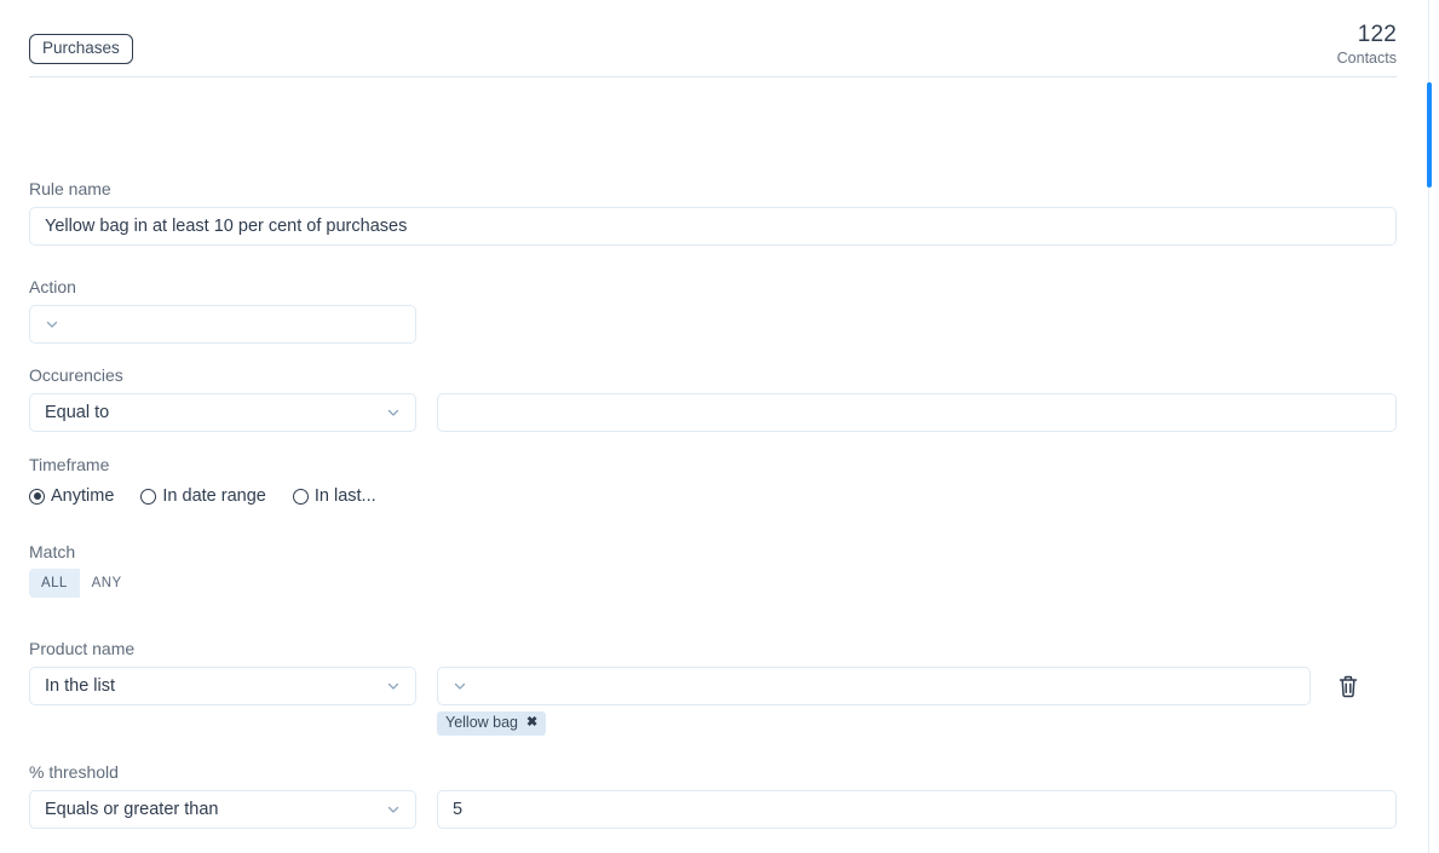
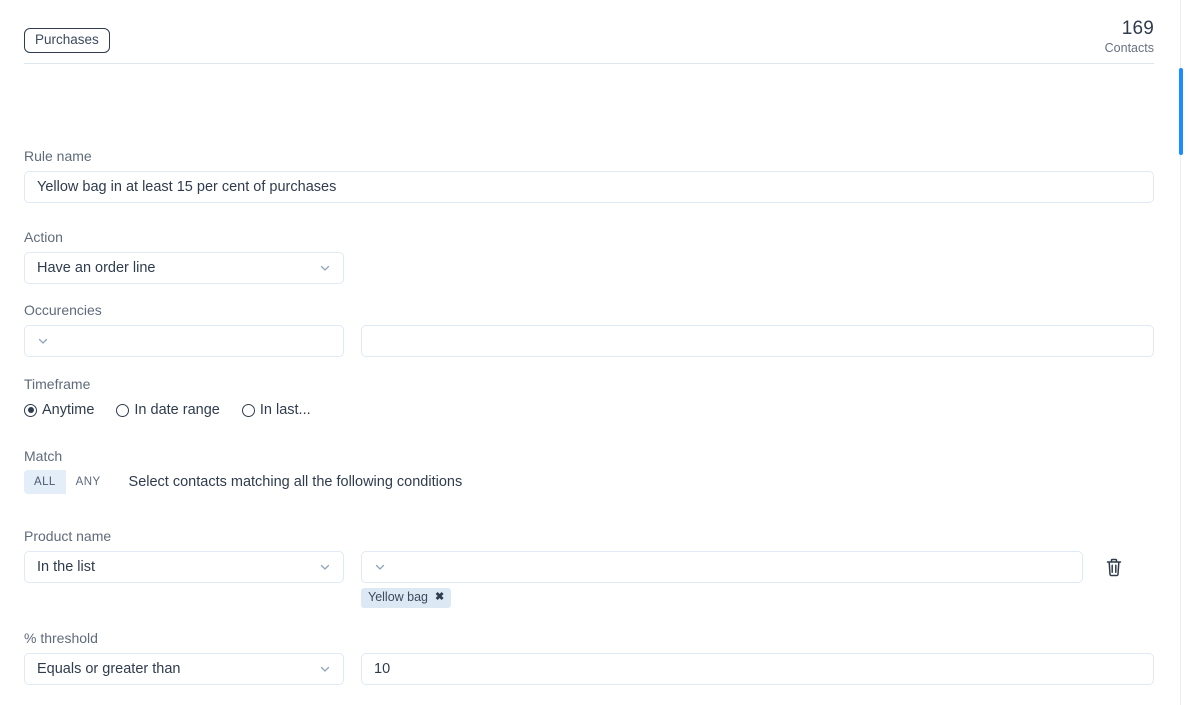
  Purchases
- 122
+ 169
  Contacts
  Rule name
- Yellow bag in at least 10 per cent of purchases
+ Yellow bag in at least 15 per cent of purchases
  Action
+ Have an order line
  Occurencies
- Equal to
  Timeframe
  Anytime
  In date range
  In last...
  Match
  ALL
  ANY
+ Select contacts matching all the following conditions
  Product name
  In the list
  Yellow bag
  ✖
  % threshold
  Equals or greater than
- 5
+ 10
